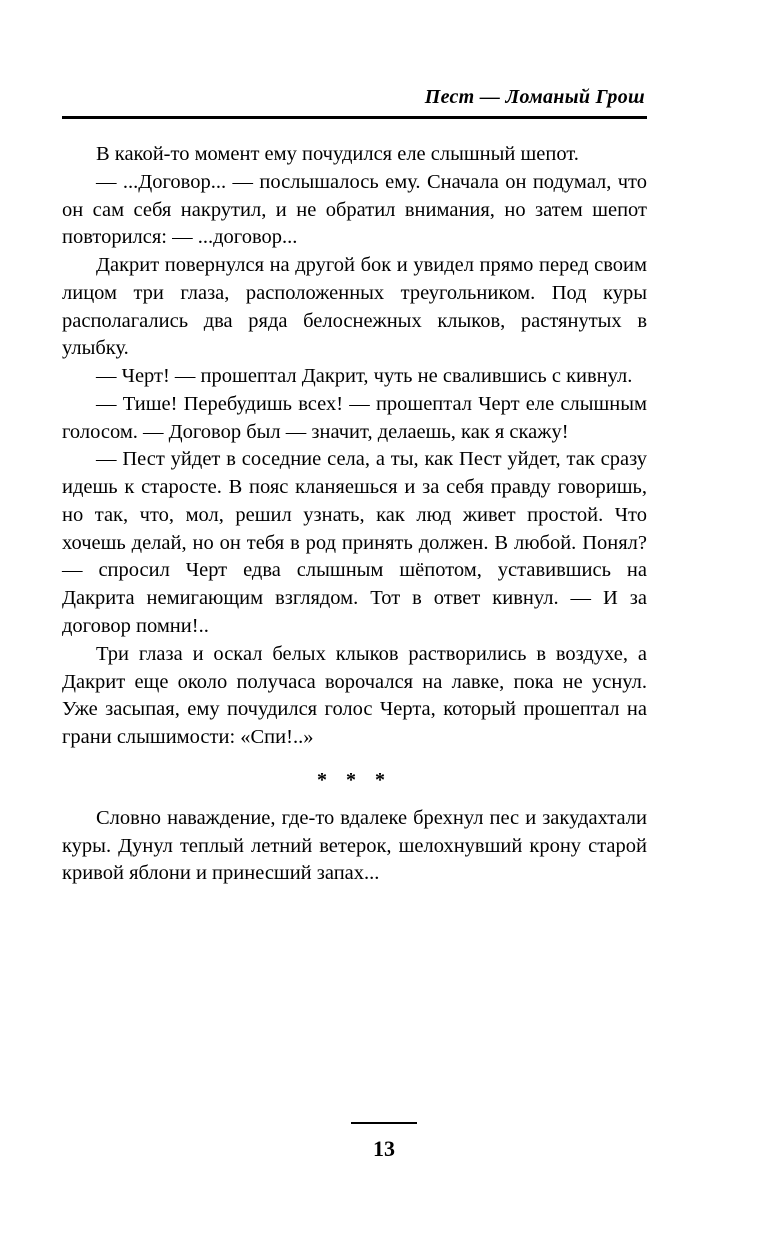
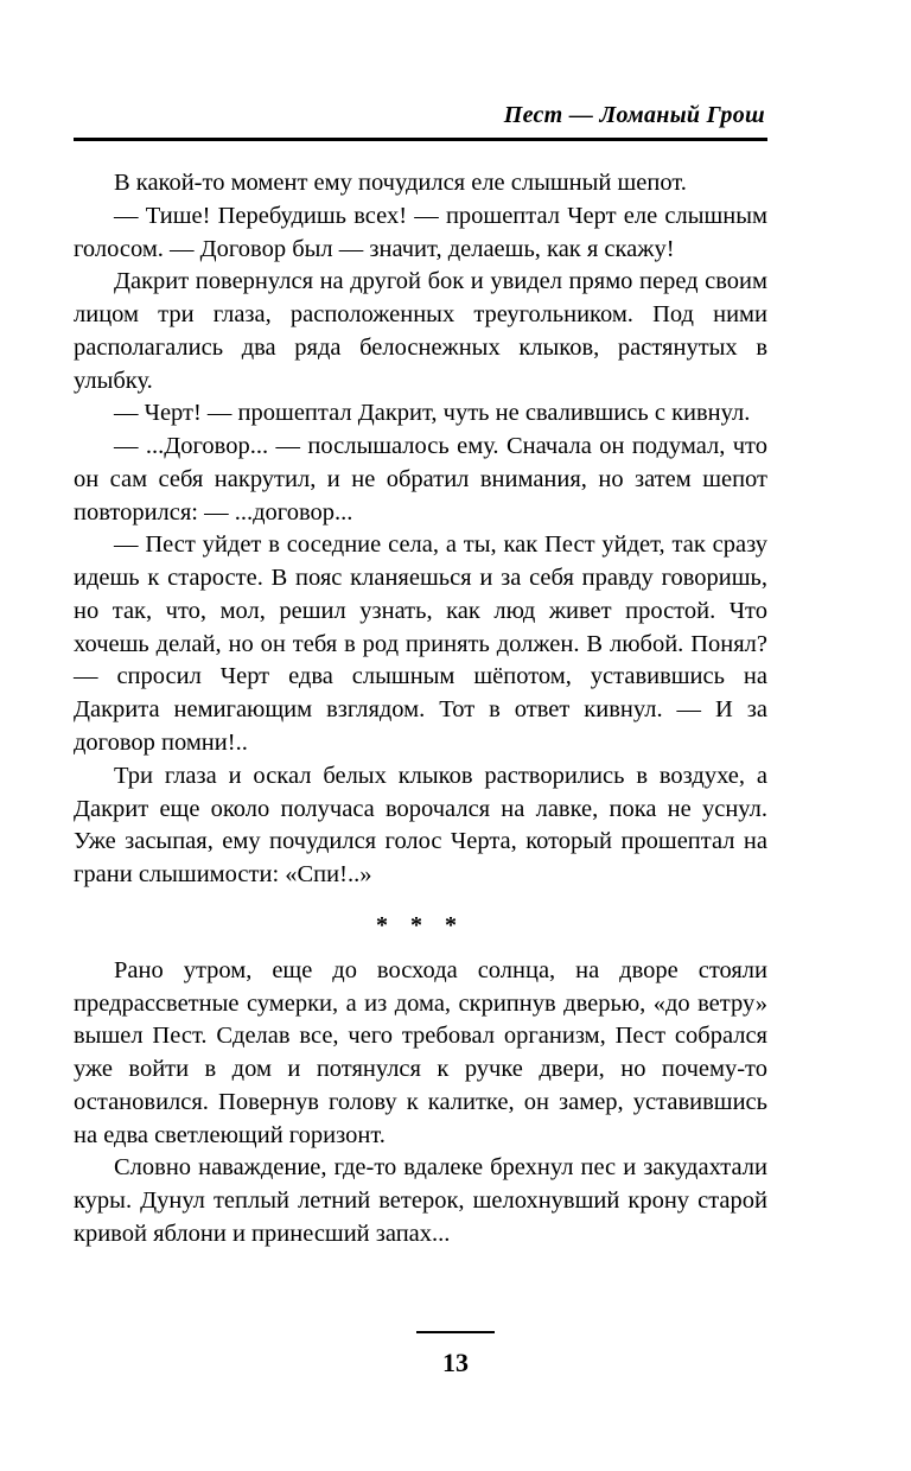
  Пест — Ломаный Грош
  В какой-то момент ему почудился еле слышный шепот.
- — ...Договор... — послышалось ему. Сначала он подумал, что он сам себя накрутил, и не обратил внимания, но затем шепот повторился: — ...договор...
+ — Тише! Перебудишь всех! — прошептал Черт еле слышным голосом. — Договор был — значит, делаешь, как я скажу!
- Дакрит повернулся на другой бок и увидел прямо перед своим лицом три глаза, расположенных треугольником. Под куры располагались два ряда белоснежных клыков, растянутых в улыбку.
+ Дакрит повернулся на другой бок и увидел прямо перед своим лицом три глаза, расположенных треугольником. Под ними располагались два ряда белоснежных клыков, растянутых в улыбку.
  — Черт! — прошептал Дакрит, чуть не свалившись с кивнул.
- — Тише! Перебудишь всех! — прошептал Черт еле слышным голосом. — Договор был — значит, делаешь, как я скажу!
+ — ...Договор... — послышалось ему. Сначала он подумал, что он сам себя накрутил, и не обратил внимания, но затем шепот повторился: — ...договор...
  — Пест уйдет в соседние села, а ты, как Пест уйдет, так сразу идешь к старосте. В пояс кланяешься и за себя правду говоришь, но так, что, мол, решил узнать, как люд живет простой. Что хочешь делай, но он тебя в род принять должен. В любой. Понял? — спросил Черт едва слышным шёпотом, уставившись на Дакрита немигающим взглядом. Тот в ответ кивнул. — И за договор помни!..
  Три глаза и оскал белых клыков растворились в воздухе, а Дакрит еще около получаса ворочался на лавке, пока не уснул. Уже засыпая, ему почудился голос Черта, который прошептал на грани слышимости: «Спи!..»
  * * *
+ Рано утром, еще до восхода солнца, на дворе стояли предрассветные сумерки, а из дома, скрипнув дверью, «до ветру» вышел Пест. Сделав все, чего требовал организм, Пест собрался уже войти в дом и потянулся к ручке двери, но почему-то остановился. Повернув голову к калитке, он замер, уставившись на едва светлеющий горизонт.
  Словно наваждение, где-то вдалеке брехнул пес и закудахтали куры. Дунул теплый летний ветерок, шелохнувший крону старой кривой яблони и принесший запах...
  13
